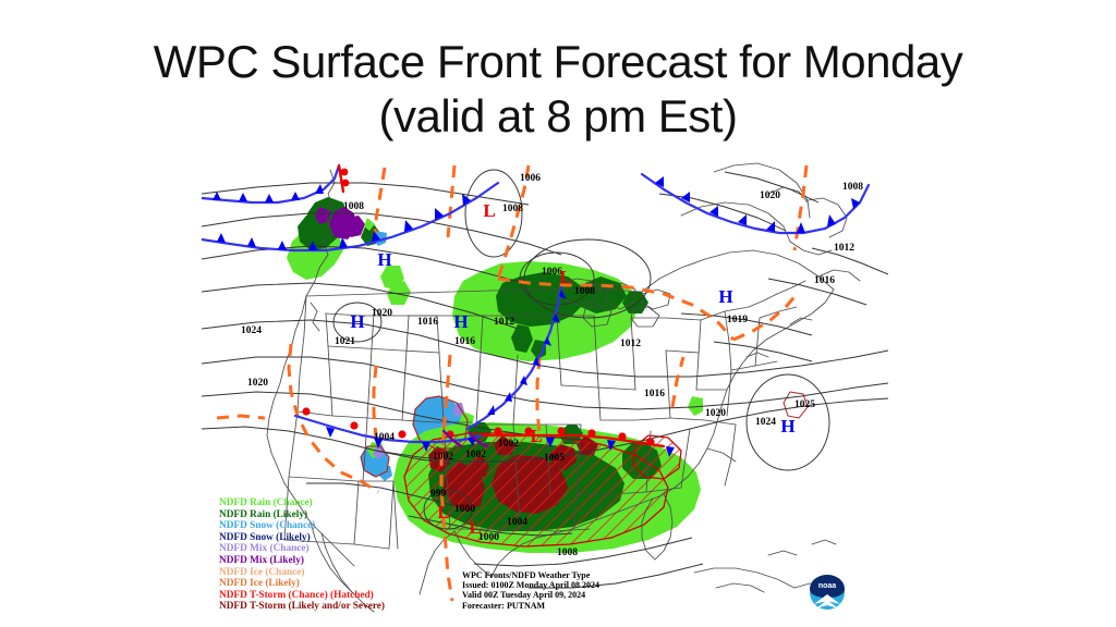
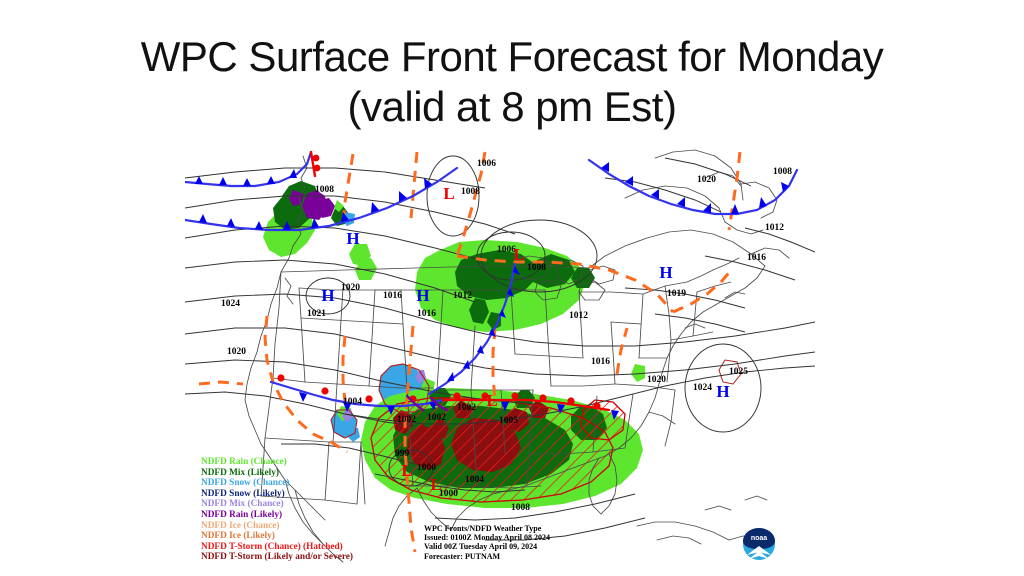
  WPC Surface Front Forecast for Monday
  (valid at 8 pm Est)
  1006
  1008
  1008
  1008
  1006
  1008
  1020
  1012
  1016
  1020
  1024
  1021
  1016
  1012
  1016
  1019
  1012
  1020
  1016
  1020
  1025
  1024
  1004
  1002
  1002
  1002
  1005
  999
  1000
  1004
  1000
  1008
  H
  H
  H
  H
  H
  L
  L
  L
  L
  L
  NDFD Rain (Chance)
- NDFD Rain (Likely)
+ NDFD Mix (Likely)
  NDFD Snow (Chance)
  NDFD Snow (Likely)
  NDFD Mix (Chance)
- NDFD Mix (Likely)
+ NDFD Rain (Likely)
  NDFD Ice (Chance)
  NDFD Ice (Likely)
  NDFD T-Storm (Chance) (Hatched)
  NDFD T-Storm (Likely and/or Severe)
  WPC Fronts/NDFD Weather Type
  Issued: 0100Z Monday April 08 2024
  Valid 00Z Tuesday April 09, 2024
  Forecaster: PUTNAM
